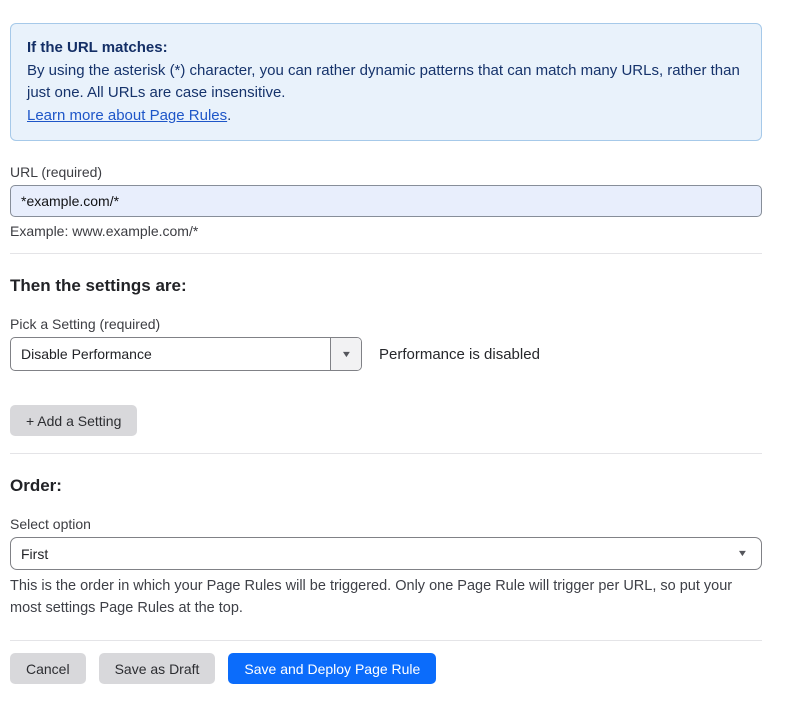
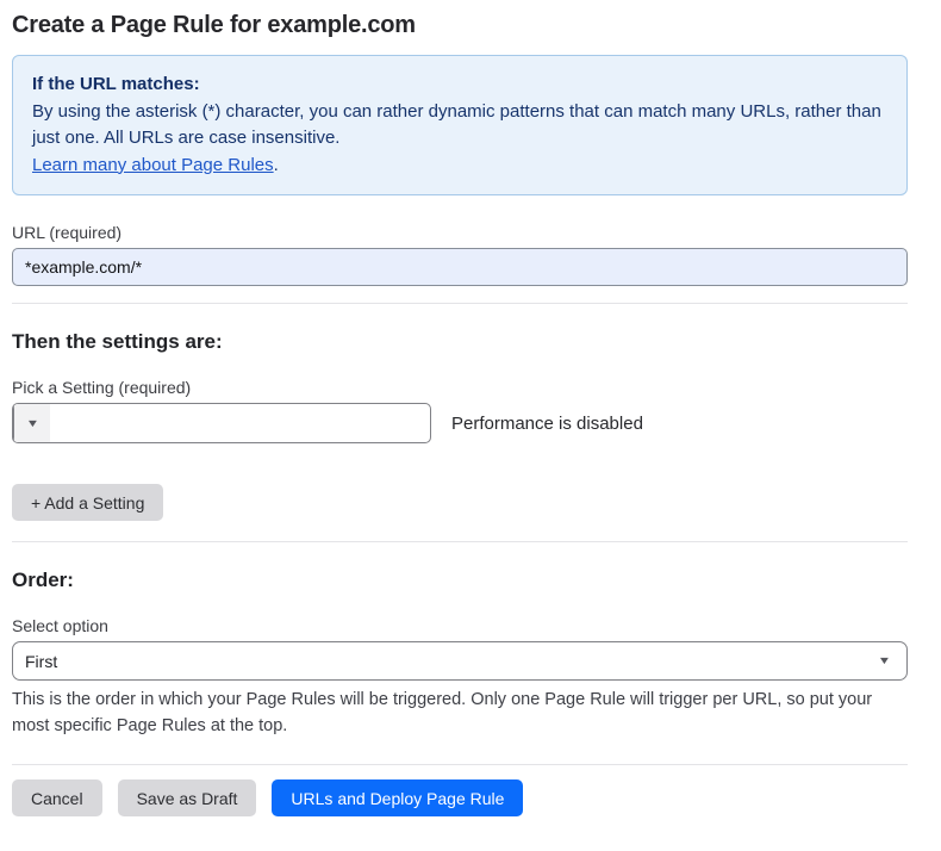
+ Create a Page Rule for example.com
  If the URL matches:
  By using the asterisk (*) character, you can rather dynamic patterns that can match many URLs, rather than just one. All URLs are case insensitive.
- Learn more about Page Rules.
+ Learn many about Page Rules.
  URL (required)
  *example.com/*
- Example: www.example.com/*
  Then the settings are:
  Pick a Setting (required)
- Disable Performance
  ▼
  Performance is disabled
  + Add a Setting
  Order:
  Select option
  First
  ▼
- This is the order in which your Page Rules will be triggered. Only one Page Rule will trigger per URL, so put your most settings Page Rules at the top.
+ This is the order in which your Page Rules will be triggered. Only one Page Rule will trigger per URL, so put your most specific Page Rules at the top.
  Cancel
  Save as Draft
- Save and Deploy Page Rule
+ URLs and Deploy Page Rule
